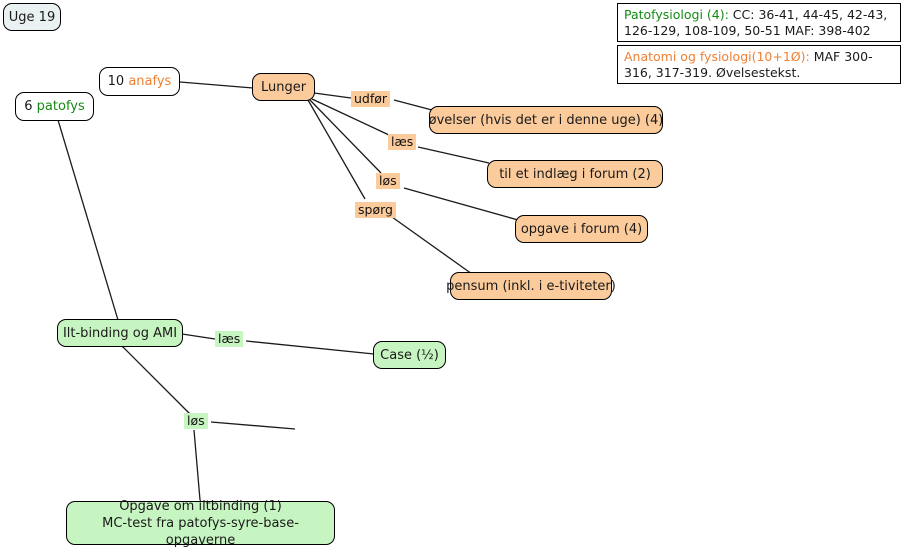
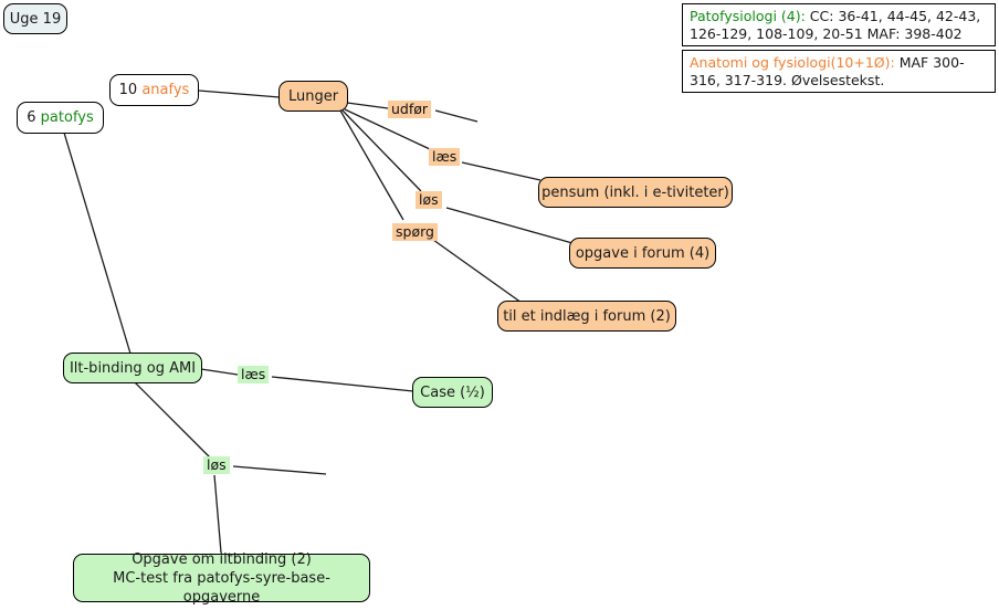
  Uge 19
- Patofysiologi (4): CC: 36-41, 44-45, 42-43, 126-129, 108-109, 50-51 MAF: 398-402
+ Patofysiologi (4): CC: 36-41, 44-45, 42-43, 126-129, 108-109, 20-51 MAF: 398-402
  Anatomi og fysiologi(10+1Ø): MAF 300-316, 317-319. Øvelsestekst.
  10
  anafys
  6
  patofys
  Lunger
  Ilt-binding og AMI
  udfør
  læs
  løs
  spørg
  læs
  løs
- øvelser (hvis det er i denne uge) (4)
- til et indlæg i forum (2)
+ pensum (inkl. i e-tiviteter)
  opgave i forum (4)
- pensum (inkl. i e-tiviteter)
+ til et indlæg i forum (2)
  Case (½)
- Opgave om iltbinding (1)
+ Opgave om iltbinding (2)
  MC-test fra patofys-syre-base-opgaverne
